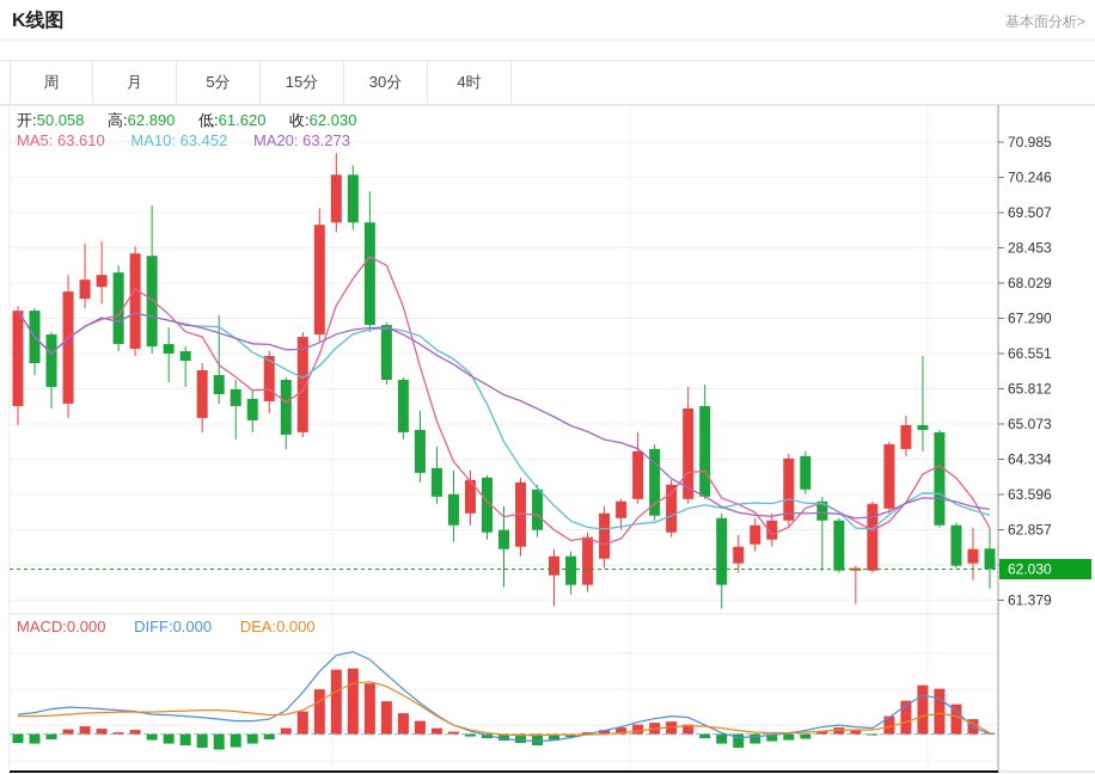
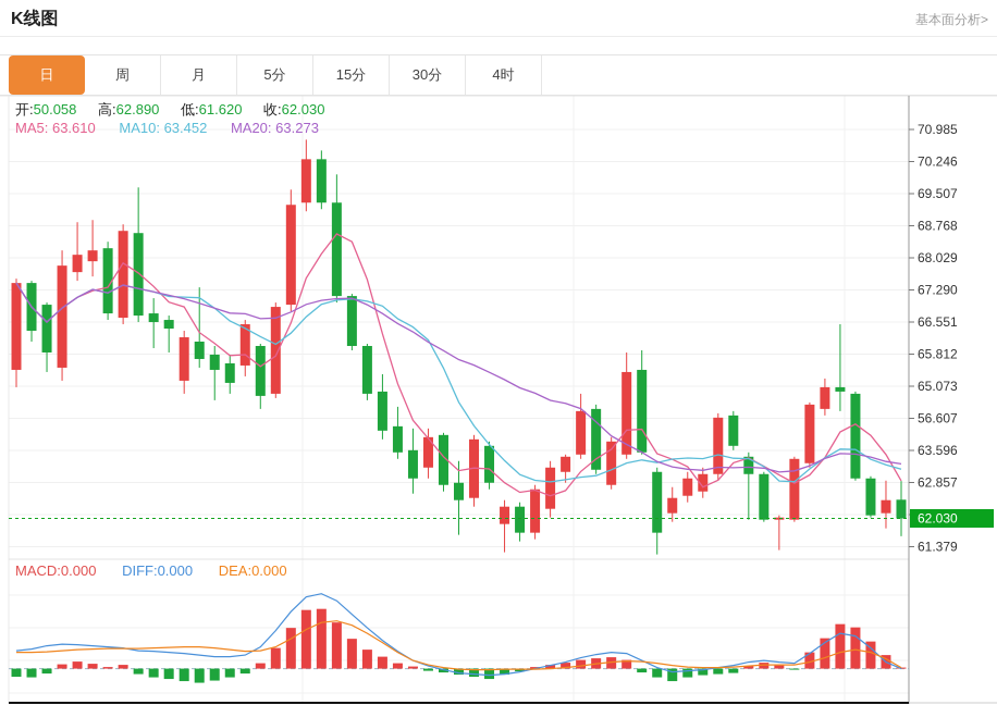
  70.985
  70.246
  69.507
- 28.453
+ 68.768
  68.029
  67.290
  66.551
  65.812
  65.073
- 64.334
+ 56.607
  63.596
  62.857
  61.379
  62.030
  K线图
  基本面分析>
+ 日
  周
  月
  5分
  15分
  30分
  4时
  开:50.058 高:62.890 低:61.620 收:62.030
  MA5: 63.610 MA10: 63.452 MA20: 63.273
  MACD:0.000 DIFF:0.000 DEA:0.000
